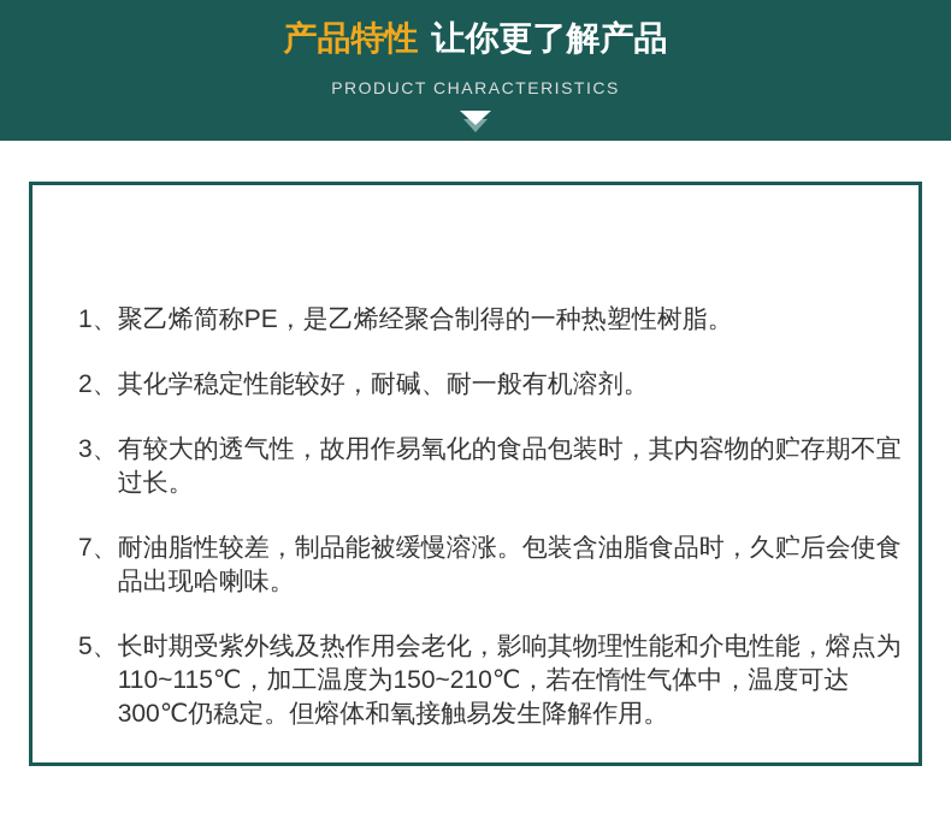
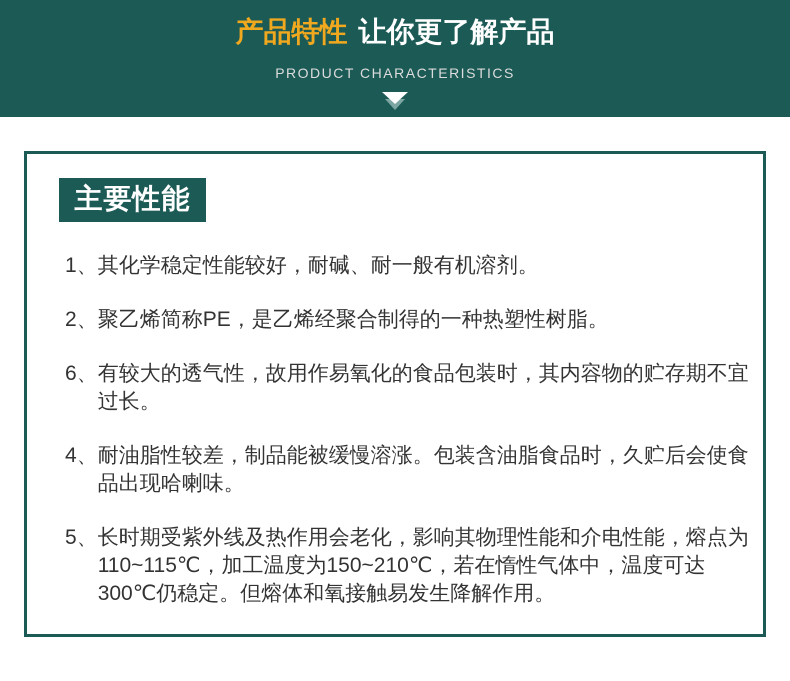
  产品特性 让你更了解产品
  PRODUCT CHARACTERISTICS
+ 主要性能
  1、
- 聚乙烯简称PE，是乙烯经聚合制得的一种热塑性树脂。
+ 其化学稳定性能较好，耐碱、耐一般有机溶剂。
  2、
- 其化学稳定性能较好，耐碱、耐一般有机溶剂。
+ 聚乙烯简称PE，是乙烯经聚合制得的一种热塑性树脂。
- 3、
+ 6、
  有较大的透气性，故用作易氧化的食品包装时，其内容物的贮存期不宜过长。
- 7、
+ 4、
  耐油脂性较差，制品能被缓慢溶涨。包装含油脂食品时，久贮后会使食品出现哈喇味。
  5、
  长时期受紫外线及热作用会老化，影响其物理性能和介电性能，熔点为110~115℃，加工温度为150~210℃，若在惰性气体中，温度可达300℃仍稳定。但熔体和氧接触易发生降解作用。
